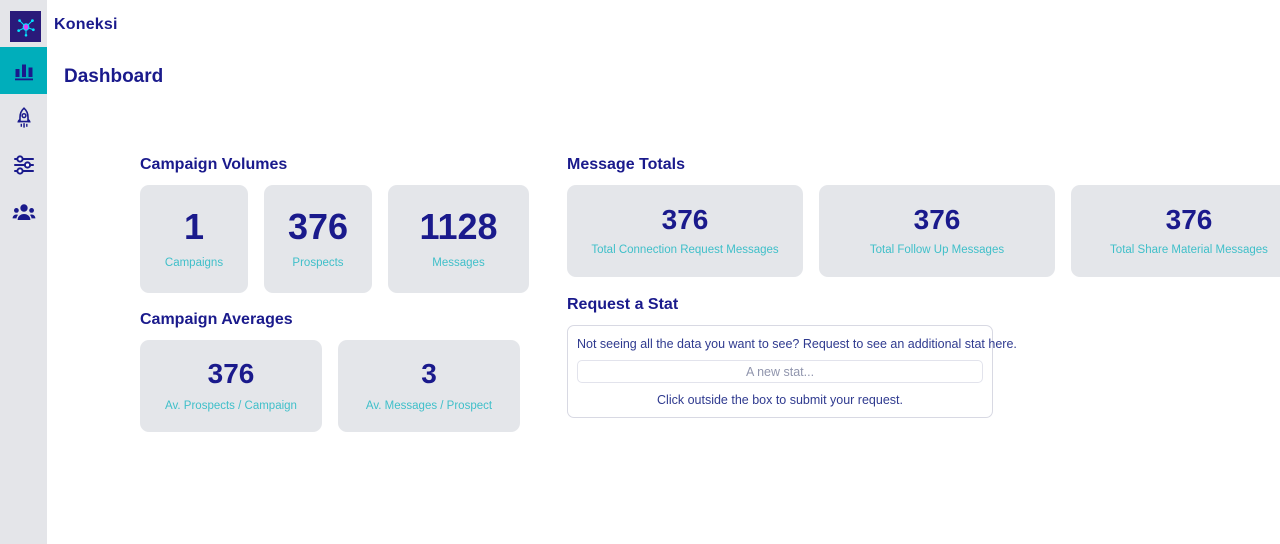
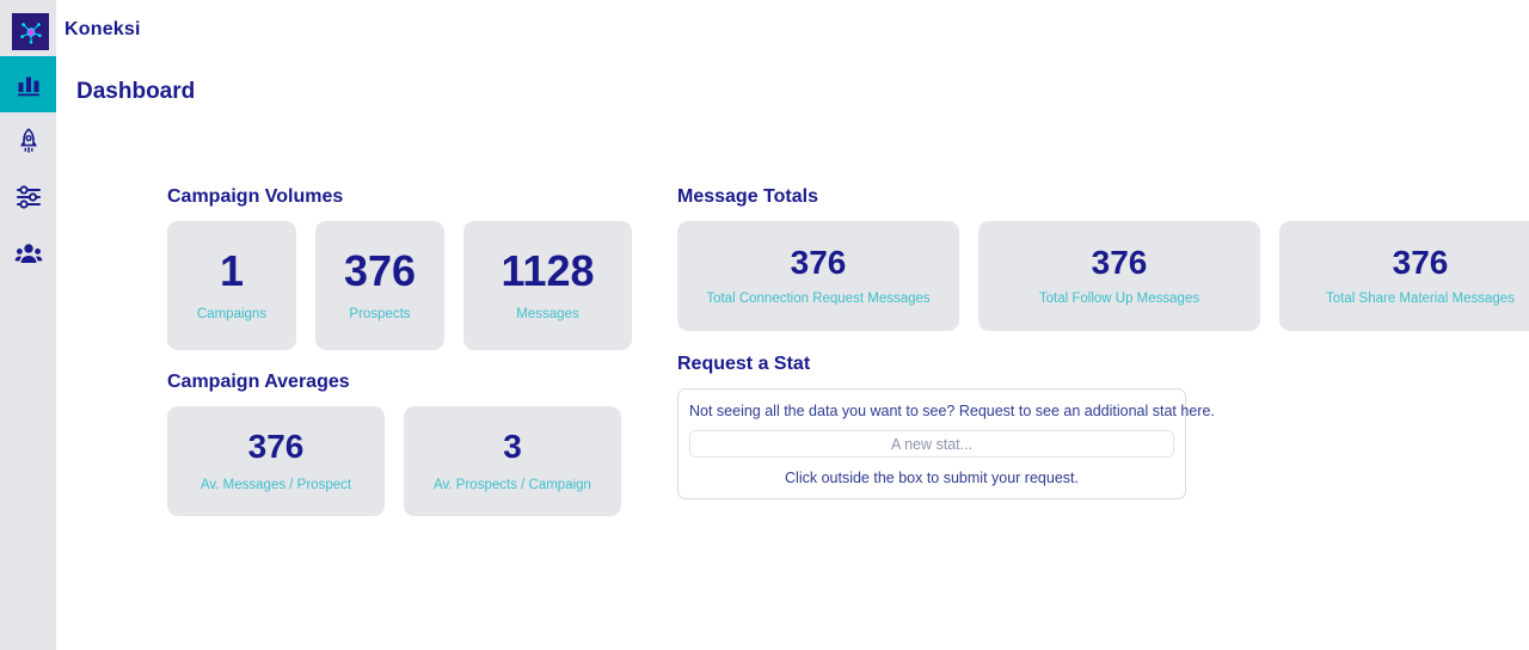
  Koneksi
  Dashboard
  Campaign Volumes
  1
  Campaigns
  376
  Prospects
  1128
  Messages
  Campaign Averages
  376
- Av. Prospects / Campaign
+ Av. Messages / Prospect
  3
- Av. Messages / Prospect
+ Av. Prospects / Campaign
  Message Totals
  376
  Total Connection Request Messages
  376
  Total Follow Up Messages
  376
  Total Share Material Messages
  Request a Stat
  Not seeing all the data you want to see? Request to see an additional stat here.
  A new stat...
  Click outside the box to submit your request.
